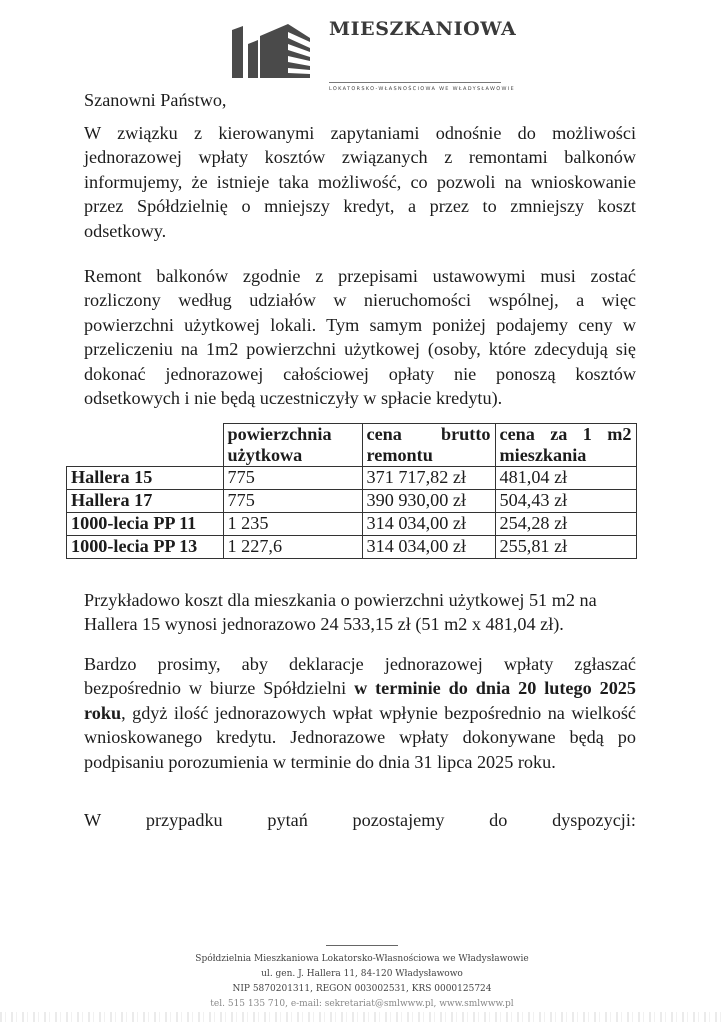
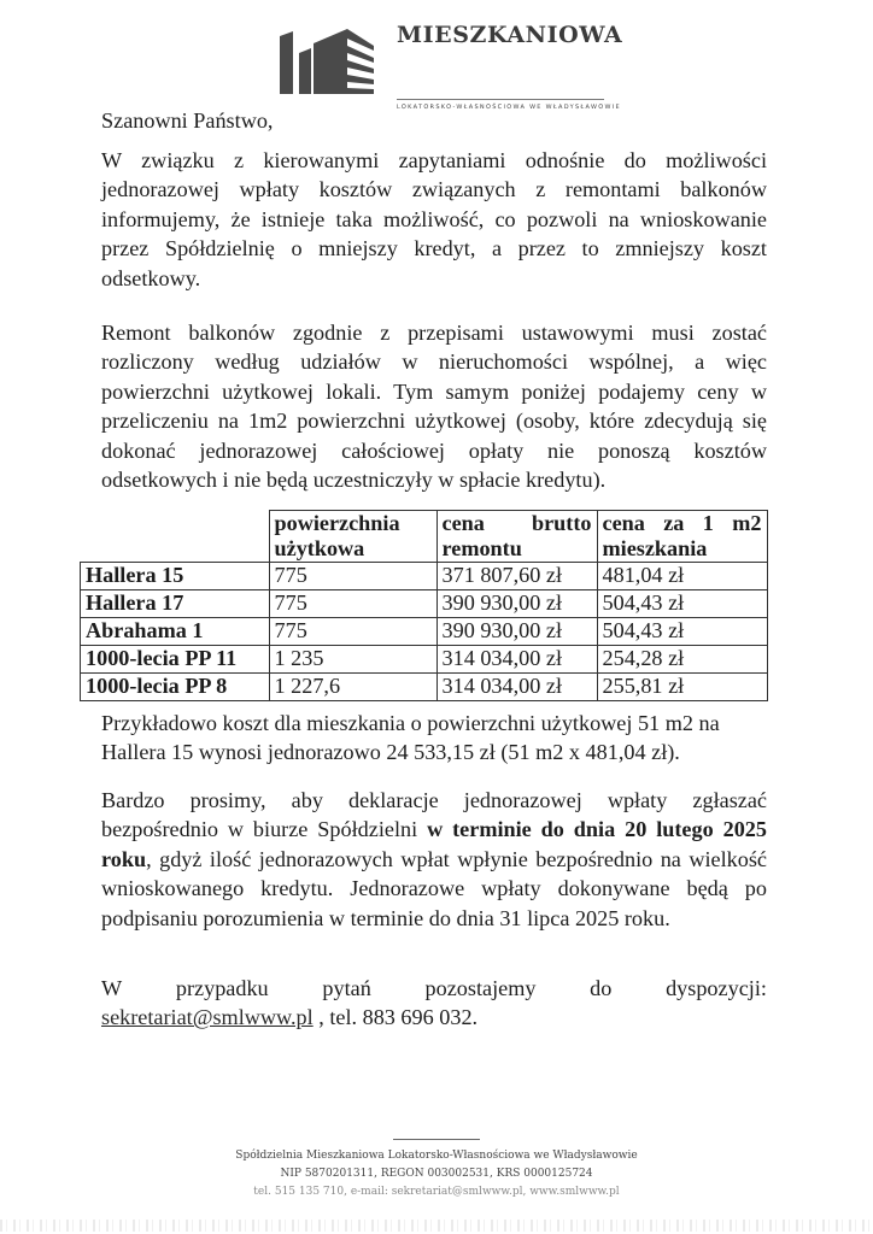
  MIESZKANIOWA
  Szanowni Państwo,
  W związku z kierowanymi zapytaniami odnośnie do możliwości jednorazowej wpłaty kosztów związanych z remontami balkonów informujemy, że istnieje taka możliwość, co pozwoli na wnioskowanie przez Spółdzielnię o mniejszy kredyt, a przez to zmniejszy koszt odsetkowy.
  Remont balkonów zgodnie z przepisami ustawowymi musi zostać rozliczony według udziałów w nieruchomości wspólnej, a więc powierzchni użytkowej lokali. Tym samym poniżej podajemy ceny w przeliczeniu na 1m2 powierzchni użytkowej (osoby, które zdecydują się dokonać jednorazowej całościowej opłaty nie ponoszą kosztów odsetkowych i nie będą uczestniczyły w spłacie kredytu).
  	powierzchnia użytkowa	cena brutto remontu	cena za 1 m2 mieszkania
- Hallera 15	775	371 717,82 zł	481,04 zł
+ Hallera 15	775	371 807,60 zł	481,04 zł
  Hallera 17	775	390 930,00 zł	504,43 zł
+ Abrahama 1	775	390 930,00 zł	504,43 zł
  1000-lecia PP 11	1 235	314 034,00 zł	254,28 zł
- 1000-lecia PP 13	1 227,6	314 034,00 zł	255,81 zł
+ 1000-lecia PP 8	1 227,6	314 034,00 zł	255,81 zł
  Przykładowo koszt dla mieszkania o powierzchni użytkowej 51 m2 na Hallera 15 wynosi jednorazowo 24 533,15 zł (51 m2 x 481,04 zł).
  Bardzo prosimy, aby deklaracje jednorazowej wpłaty zgłaszać bezpośrednio w biurze Spółdzielni w terminie do dnia 20 lutego 2025 roku, gdyż ilość jednorazowych wpłat wpłynie bezpośrednio na wielkość wnioskowanego kredytu. Jednorazowe wpłaty dokonywane będą po podpisaniu porozumienia w terminie do dnia 31 lipca 2025 roku.
  W
  przypadku
  pytań
  pozostajemy
  do
  dyspozycji:
+ sekretariat@smlwww.pl , tel. 883 696 032.
  Spółdzielnia Mieszkaniowa Lokatorsko-Własnościowa we Władysławowie
- ul. gen. J. Hallera 11, 84-120 Władysławowo
  NIP 5870201311, REGON 003002531, KRS 0000125724
  tel. 515 135 710, e-mail: sekretariat@smlwww.pl, www.smlwww.pl
